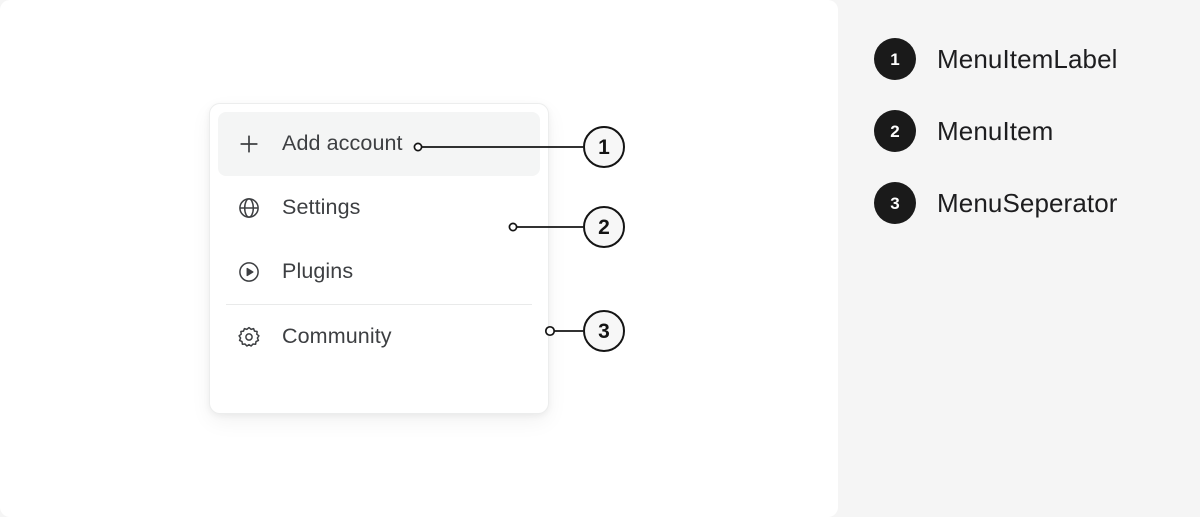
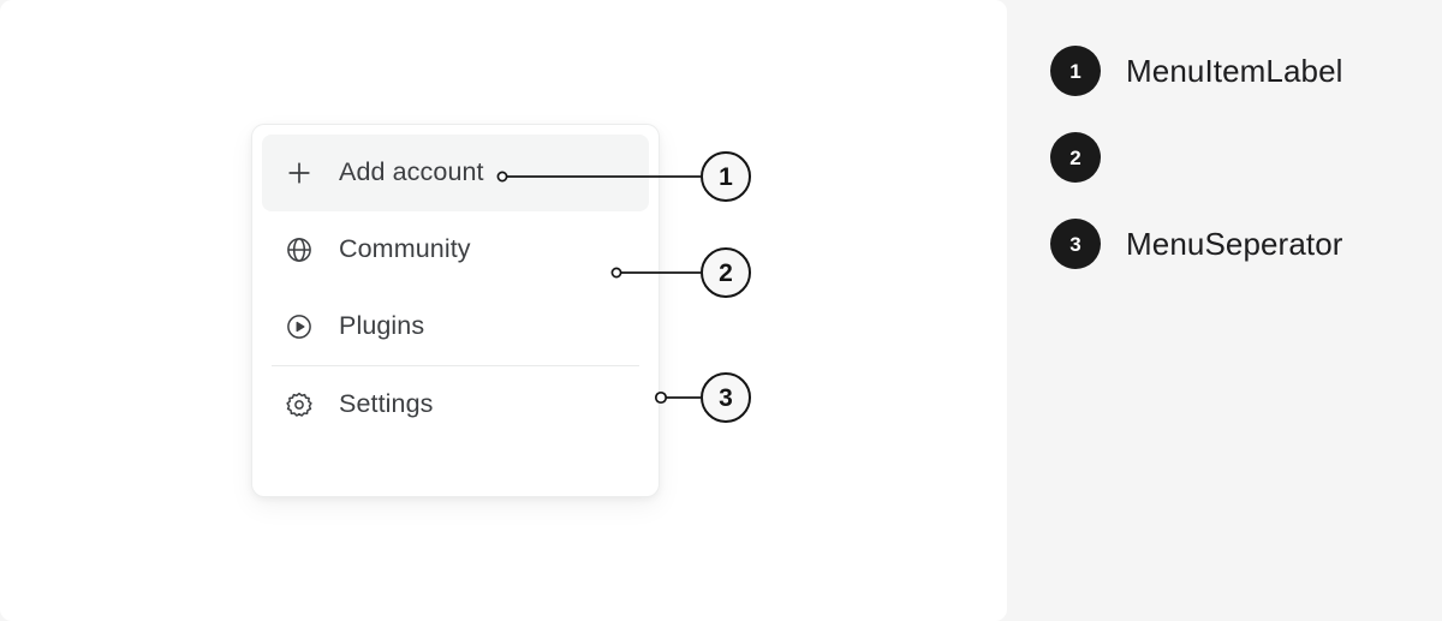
  Add account
- Settings
+ Community
  Plugins
- Community
+ Settings
  1
  2
  3
  1
  MenuItemLabel
  2
- MenuItem
  3
  MenuSeperator
